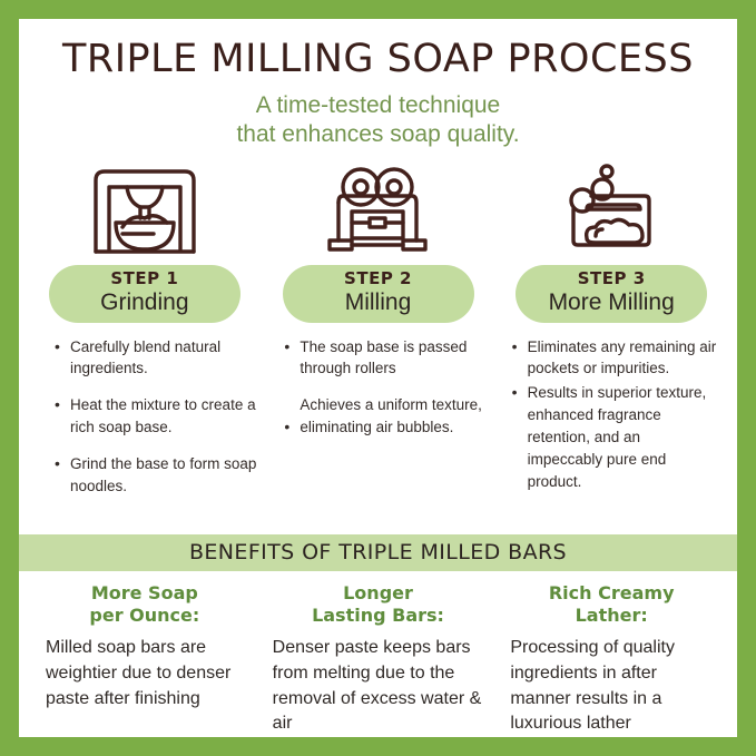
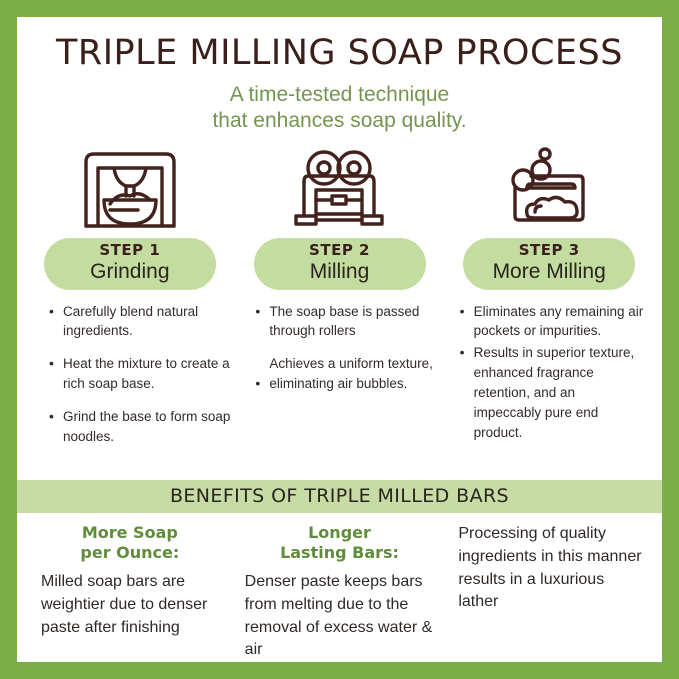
  TRIPLE MILLING SOAP PROCESS
  A time-tested technique
  that enhances soap quality.
  STEP 1
  Grinding
  STEP 2
  Milling
  STEP 3
  More Milling
  Carefully blend natural ingredients.
  Heat the mixture to create a rich soap base.
  Grind the base to form soap noodles.
  The soap base is passed through rollers
  Achieves a uniform texture, eliminating air bubbles.
  Eliminates any remaining air pockets or impurities.
  Results in superior texture, enhanced fragrance retention, and an impeccably pure end product.
  BENEFITS OF TRIPLE MILLED BARS
  More Soap
  per Ounce:
  Milled soap bars are weightier due to denser paste after finishing
  Longer
  Lasting Bars:
  Denser paste keeps bars from melting due to the removal of excess water & air
- Rich Creamy
- Lather:
- Processing of quality ingredients in after manner results in a luxurious lather
+ Processing of quality ingredients in this manner results in a luxurious lather
